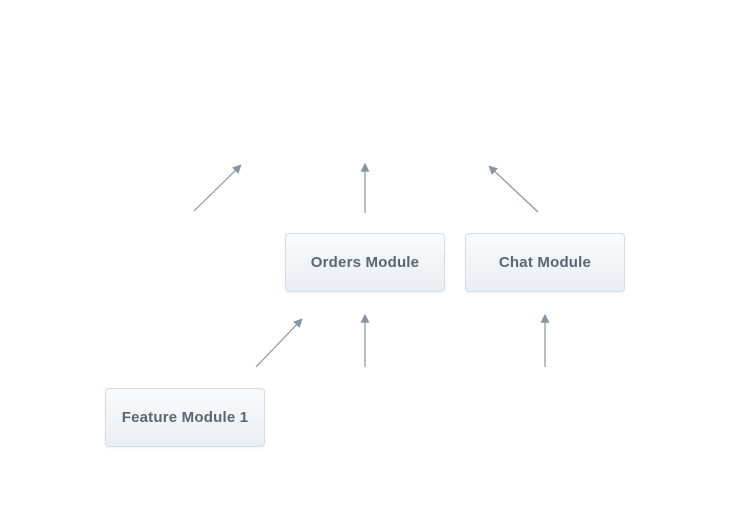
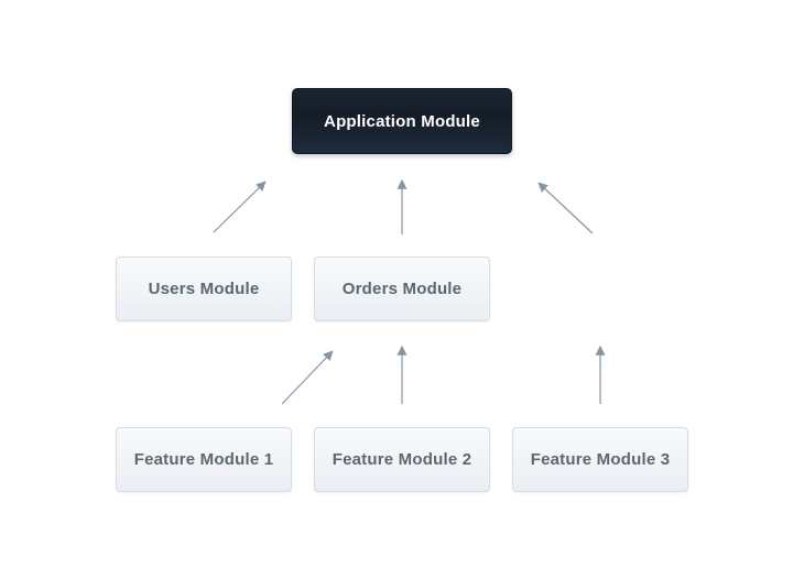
+ Application Module
+ Users Module
  Orders Module
- Chat Module
  Feature Module 1
+ Feature Module 2
+ Feature Module 3
